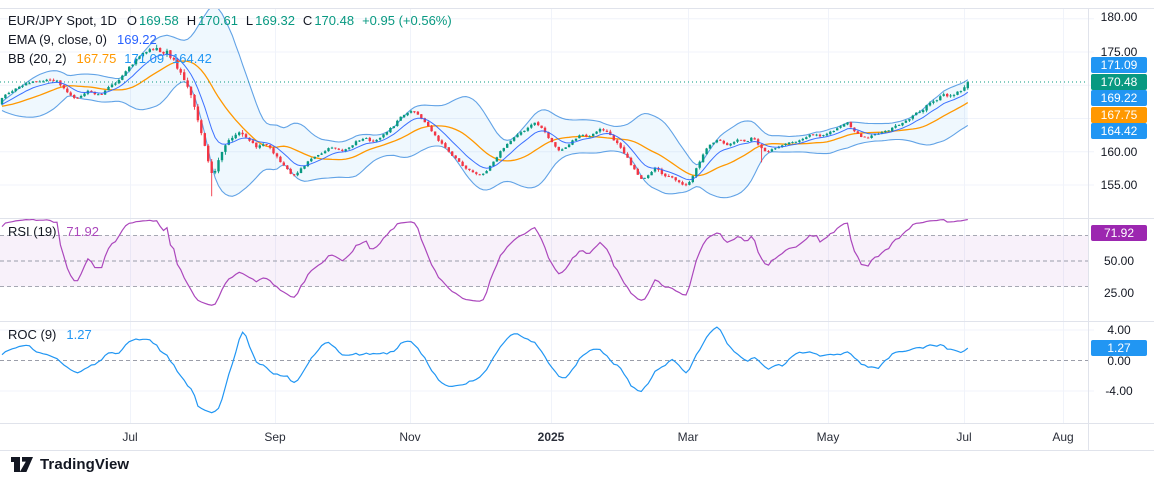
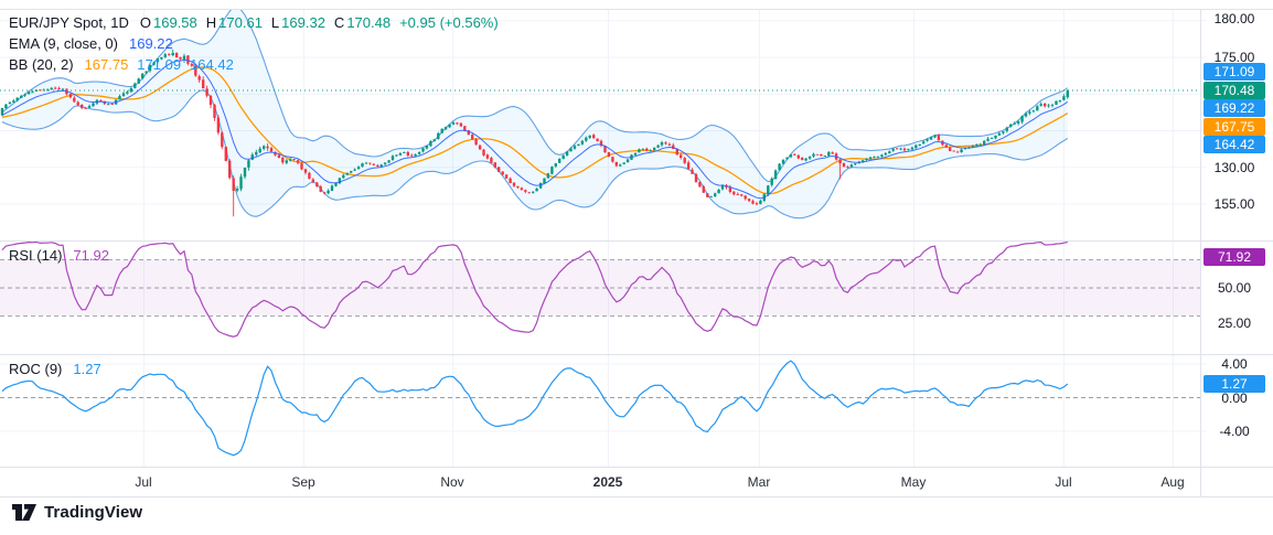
  EUR/JPY Spot, 1D
  O
  169.58
  H
  170.61
  L
  169.32
  C
  170.48
  +0.95 (+0.56%)
  EMA (9, close, 0)
  169.22
  BB (20, 2)
  167.75
  171.09
  164.42
- RSI (19)
+ RSI (14)
  71.92
  ROC (9)
  1.27
  180.00
  175.00
- 160.00
+ 130.00
  155.00
  171.09
  170.48
  169.22
  167.75
  164.42
  50.00
  25.00
  71.92
  4.00
  0.00
  -4.00
  1.27
  Jul
  Sep
  Nov
  2025
  Mar
  May
  Jul
  Aug
  TradingView
